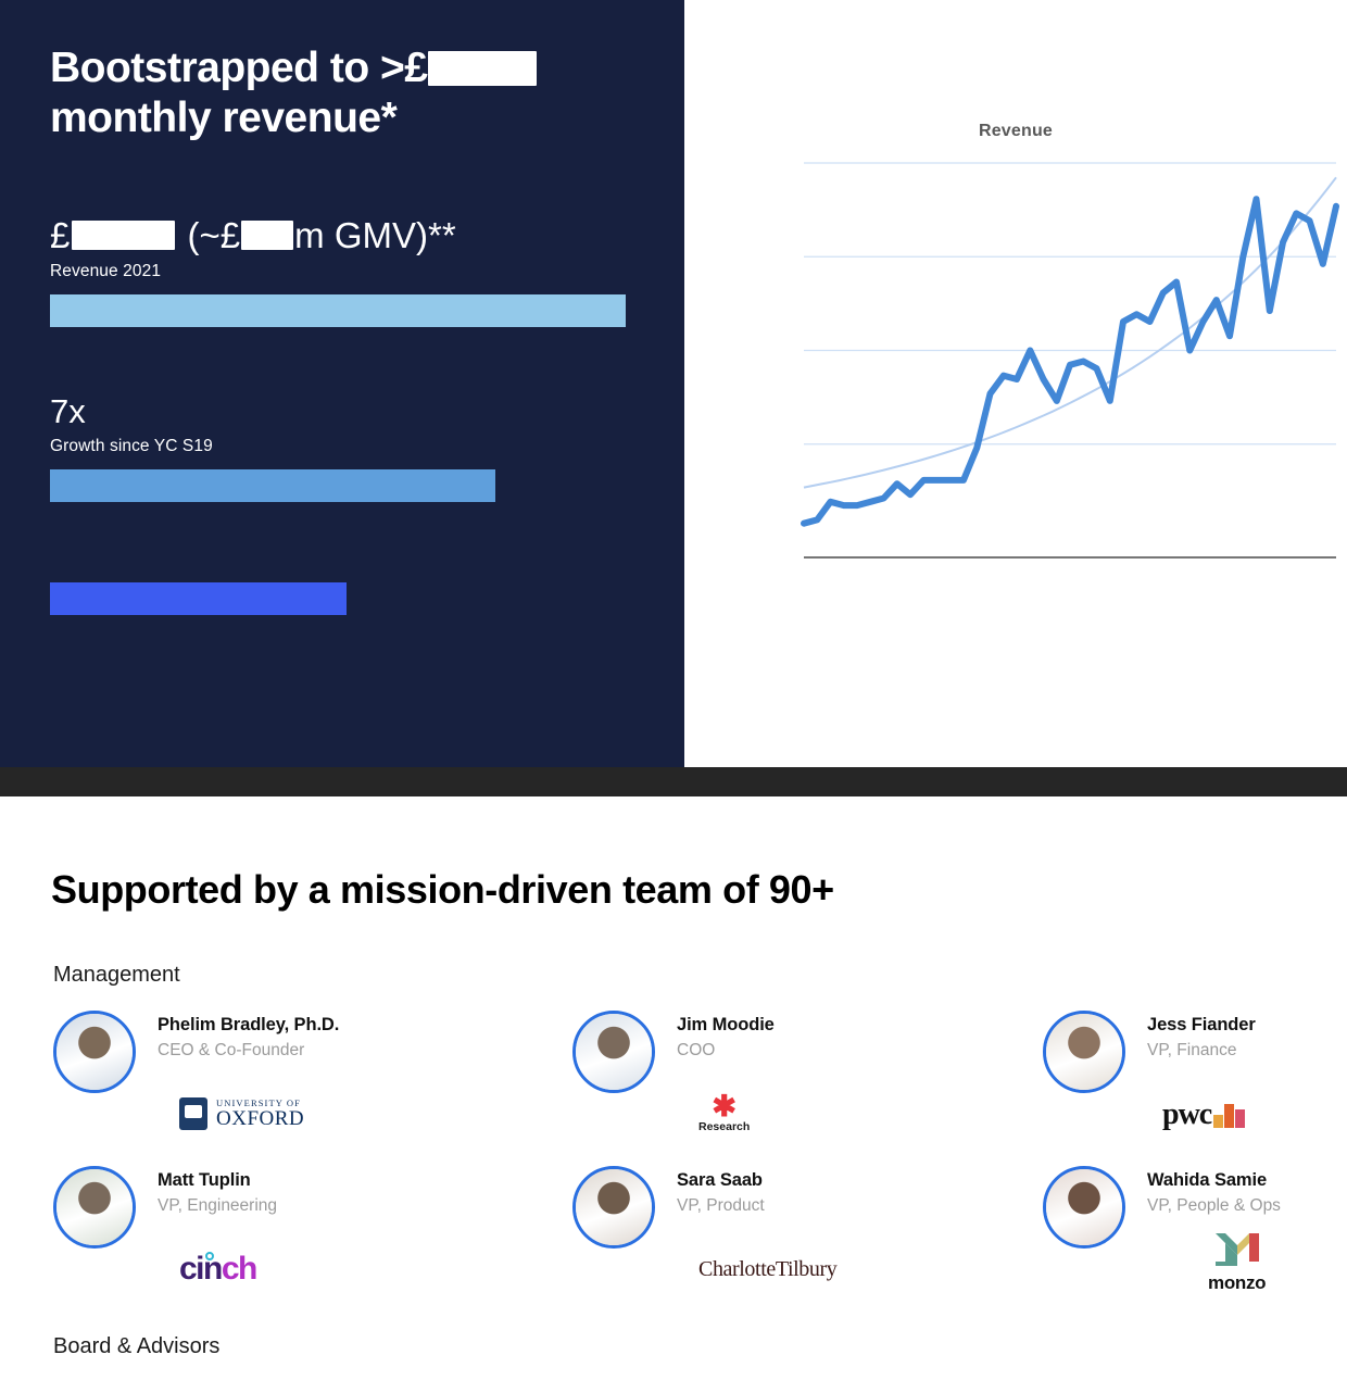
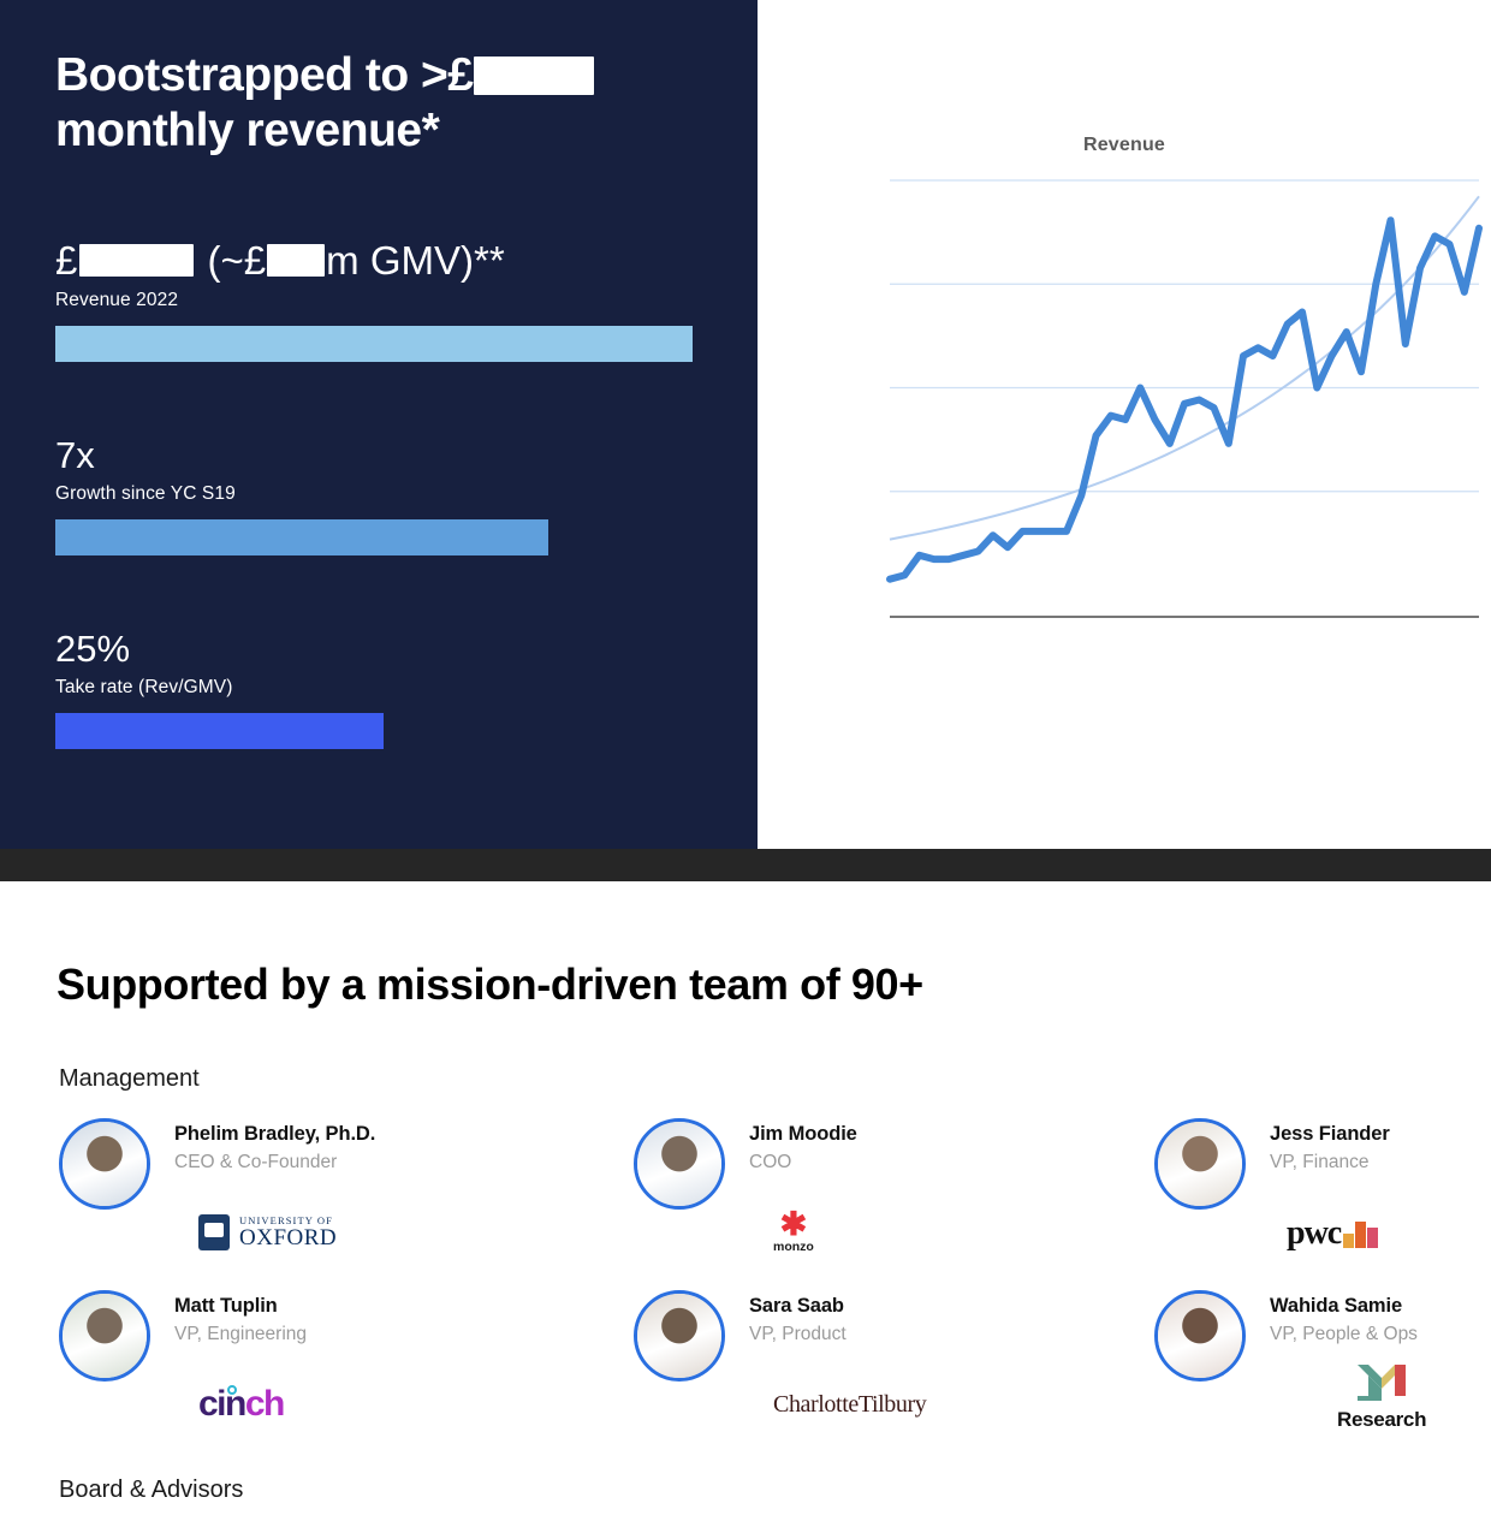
  Bootstrapped to >£
  monthly revenue*
  £ (~£ m GMV)**
- Revenue 2021
+ Revenue 2022
  7x
  Growth since YC S19
+ 25%
+ Take rate (Rev/GMV)
  Revenue
  Supported by a mission-driven team of 90+
  Management
  Phelim Bradley, Ph.D.
  CEO & Co-Founder
  UNIVERSITY OF
  OXFORD
  Jim Moodie
  COO
  ✱
- Research
+ monzo
  Jess Fiander
  VP, Finance
  pwc
  Matt Tuplin
  VP, Engineering
  cinch
  Sara Saab
  VP, Product
  CharlotteTilbury
  Wahida Samie
  VP, People & Ops
- monzo
+ Research
  Board & Advisors
